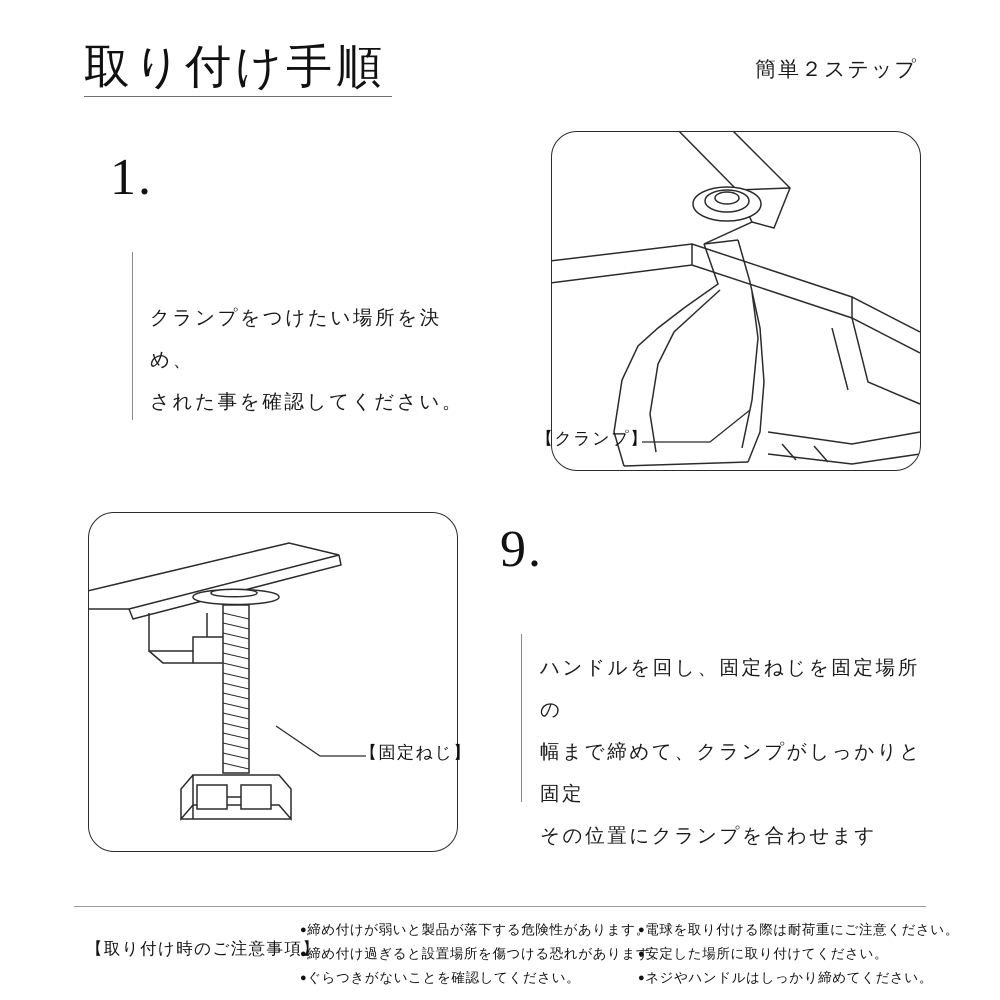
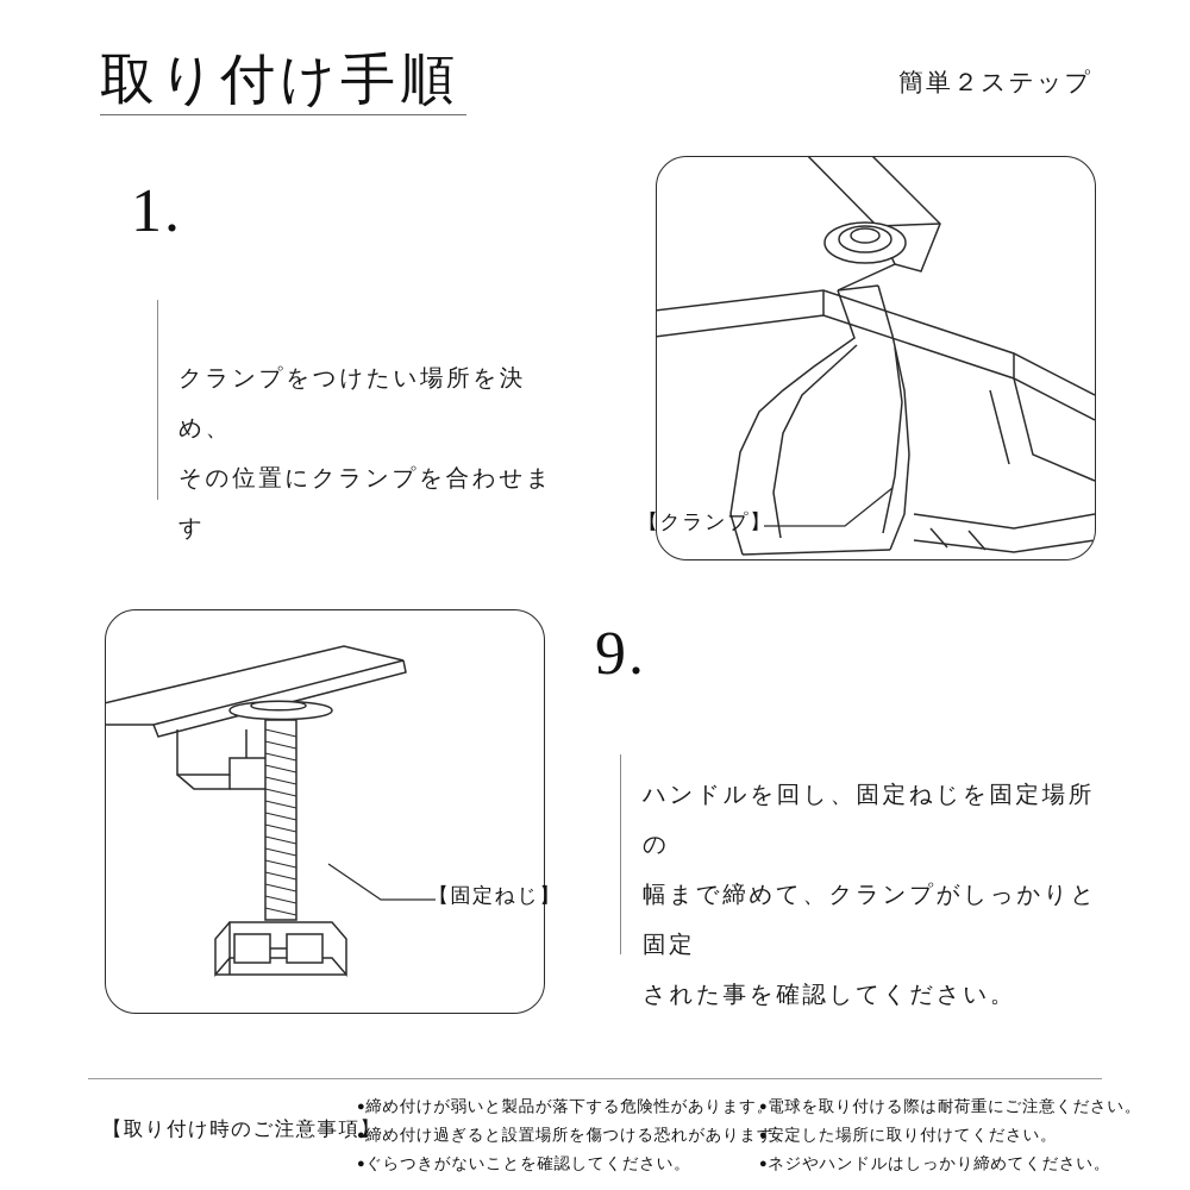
  取り付け手順
  簡単２ステップ
  1.
  クランプをつけたい場所を決め、
- された事を確認してください。
+ その位置にクランプを合わせます
  【クランプ】
  9.
  ハンドルを回し、固定ねじを固定場所の
  幅まで締めて、クランプがしっかりと固定
- その位置にクランプを合わせます
+ された事を確認してください。
  【固定ねじ】
  【取り付け時のご注意事項】
  ●締め付けが弱いと製品が落下する危険性があります。
  ●締め付け過ぎると設置場所を傷つける恐れがあります。
  ●ぐらつきがないことを確認してください。
  ●電球を取り付ける際は耐荷重にご注意ください。
  ●安定した場所に取り付けてください。
  ●ネジやハンドルはしっかり締めてください。
